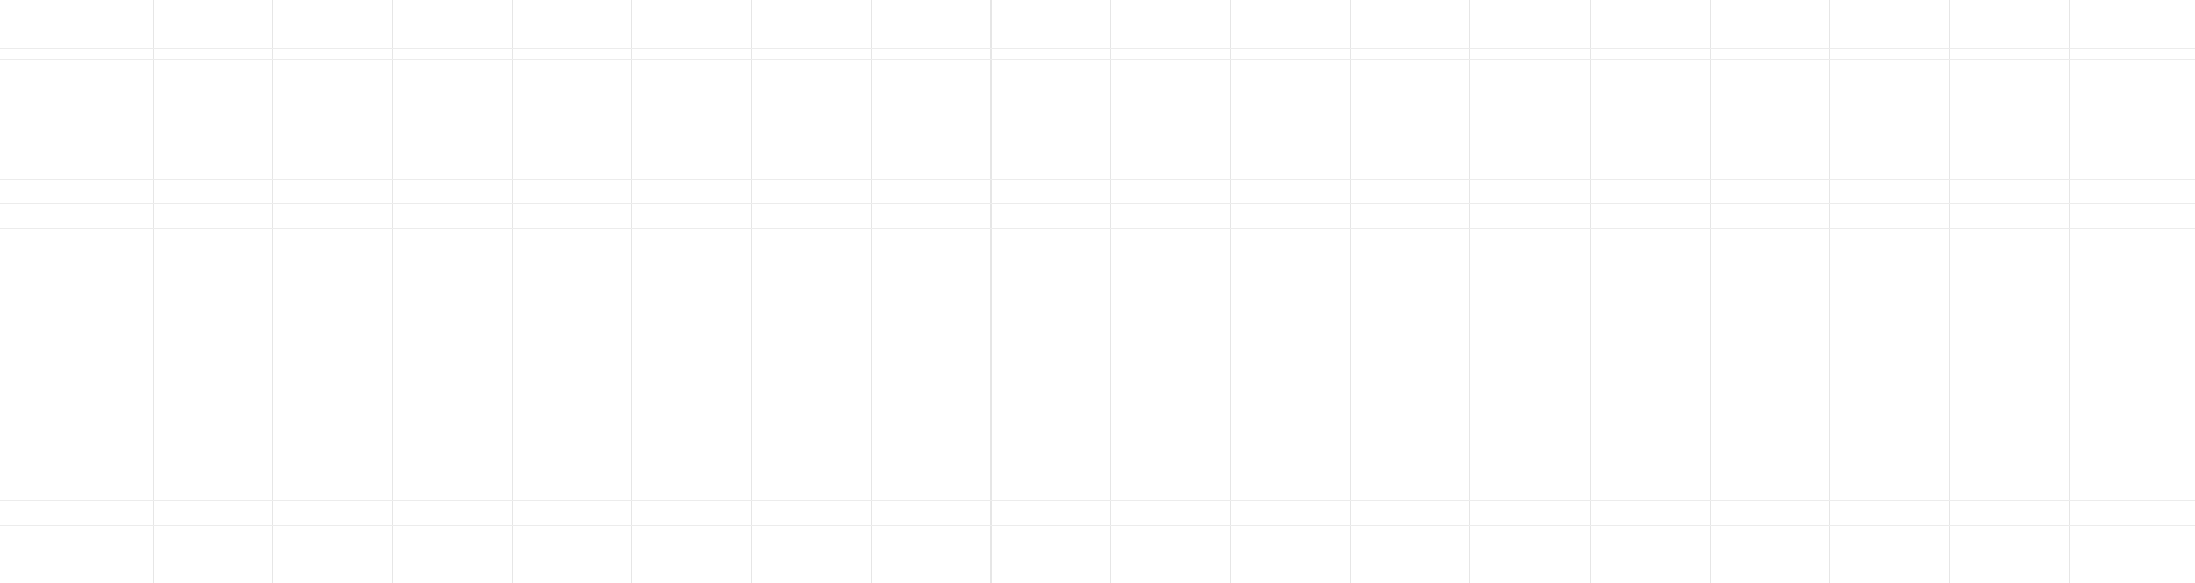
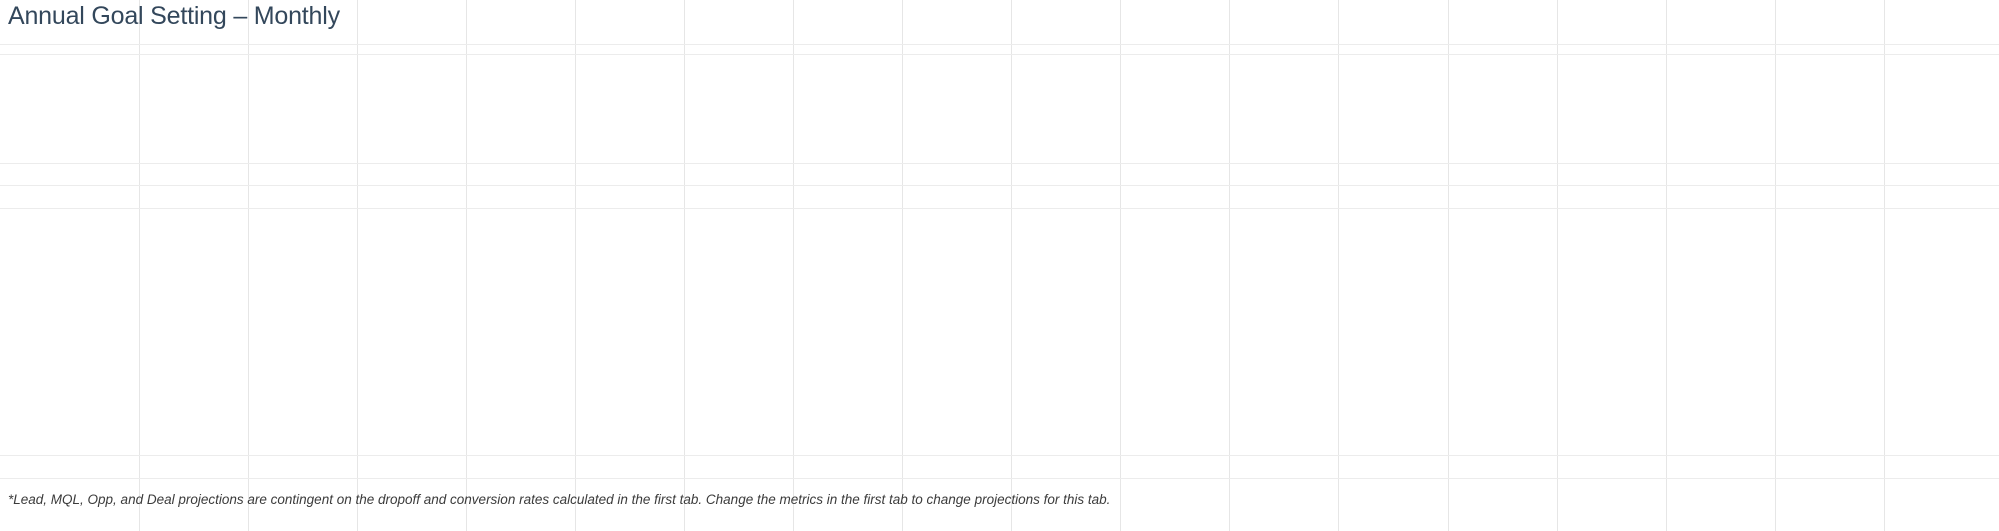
+ Annual Goal Setting – Monthly
+ *Lead, MQL, Opp, and Deal projections are contingent on the dropoff and conversion rates calculated in the first tab. Change the metrics in the first tab to change projections for this tab.
